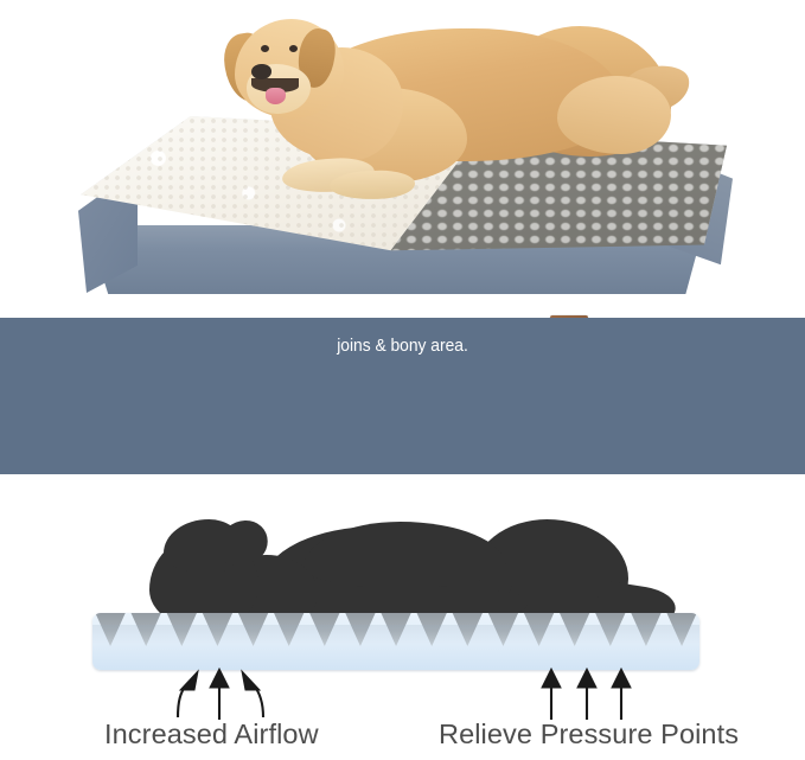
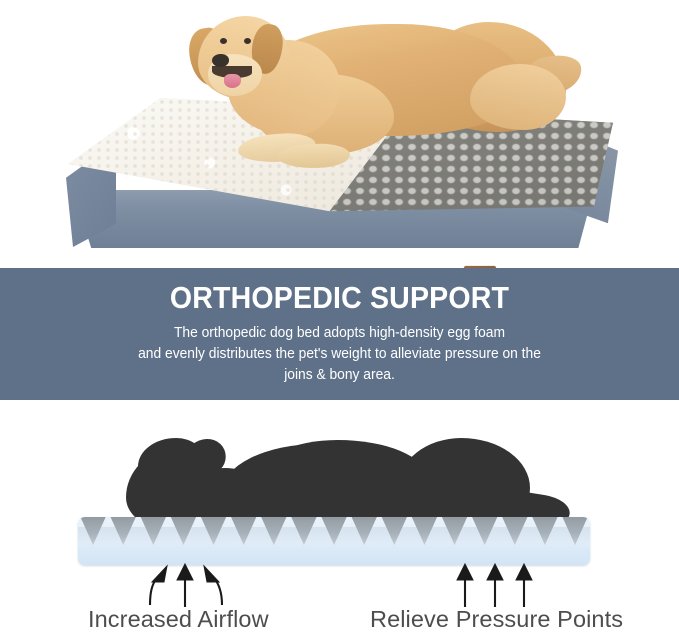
+ ORTHOPEDIC SUPPORT
+ The orthopedic dog bed adopts high-density egg foam
+ and evenly distributes the pet's weight to alleviate pressure on the
  joins & bony area.
  Increased Airflow
  Relieve Pressure Points
